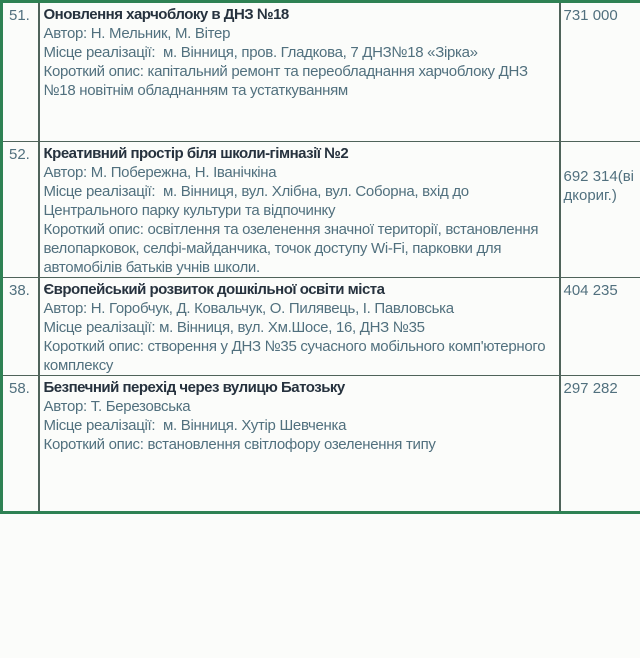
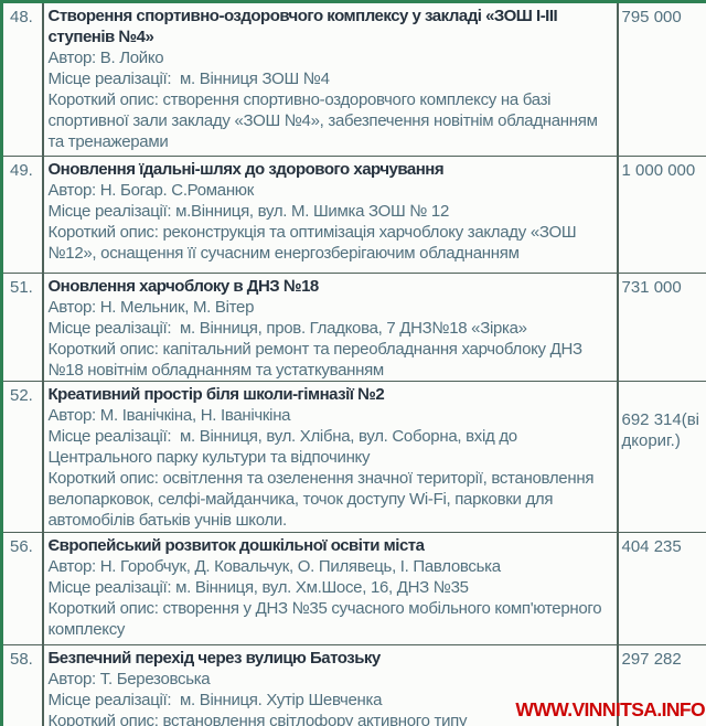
+ 48.	Створення спортивно-оздоровчого комплексу у закладі «ЗОШ І-ІІІ ступенів №4» Автор: В. Лойко Місце реалізації: м. Вінниця ЗОШ №4 Короткий опис: створення спортивно-оздоровчого комплексу на базі спортивної зали закладу «ЗОШ №4», забезпечення новітнім обладнанням та тренажерами	795 000
+ 49.	Оновлення їдальні-шлях до здорового харчування Автор: Н. Богар. С.Романюк Місце реалізації: м.Вінниця, вул. М. Шимка ЗОШ № 12 Короткий опис: реконструкція та оптимізація харчоблоку закладу «ЗОШ №12», оснащення її сучасним енергозберігаючим обладнанням	1 000 000
  51.	Оновлення харчоблоку в ДНЗ №18 Автор: Н. Мельник, М. Вітер Місце реалізації: м. Вінниця, пров. Гладкова, 7 ДНЗ№18 «Зірка» Короткий опис: капітальний ремонт та переобладнання харчоблоку ДНЗ №18 новітнім обладнанням та устаткуванням	731 000
- 52.	Креативний простір біля школи-гімназії №2 Автор: М. Побережна, Н. Іванічкіна Місце реалізації: м. Вінниця, вул. Хлібна, вул. Соборна, вхід до Центрального парку культури та відпочинку Короткий опис: освітлення та озеленення значної території, встановлення велопарковок, селфі-майданчика, точок доступу Wi-Fi, парковки для автомобілів батьків учнів школи.	692 314(відкориг.)
+ 52.	Креативний простір біля школи-гімназії №2 Автор: М. Іванічкіна, Н. Іванічкіна Місце реалізації: м. Вінниця, вул. Хлібна, вул. Соборна, вхід до Центрального парку культури та відпочинку Короткий опис: освітлення та озеленення значної території, встановлення велопарковок, селфі-майданчика, точок доступу Wi-Fi, парковки для автомобілів батьків учнів школи.	692 314(відкориг.)
- 38.	Європейський розвиток дошкільної освіти міста Автор: Н. Горобчук, Д. Ковальчук, О. Пилявець, І. Павловська Місце реалізації: м. Вінниця, вул. Хм.Шосе, 16, ДНЗ №35 Короткий опис: створення у ДНЗ №35 сучасного мобільного комп'ютерного комплексу	404 235
+ 56.	Європейський розвиток дошкільної освіти міста Автор: Н. Горобчук, Д. Ковальчук, О. Пилявець, І. Павловська Місце реалізації: м. Вінниця, вул. Хм.Шосе, 16, ДНЗ №35 Короткий опис: створення у ДНЗ №35 сучасного мобільного комп'ютерного комплексу	404 235
- 58.	Безпечний перехід через вулицю Батозьку Автор: Т. Березовська Місце реалізації: м. Вінниця. Хутір Шевченка Короткий опис: встановлення світлофору озеленення типу	297 282
+ 58.	Безпечний перехід через вулицю Батозьку Автор: Т. Березовська Місце реалізації: м. Вінниця. Хутір Шевченка Короткий опис: встановлення світлофору активного типу	297 282
+ WWW.VINNITSA.INFO
